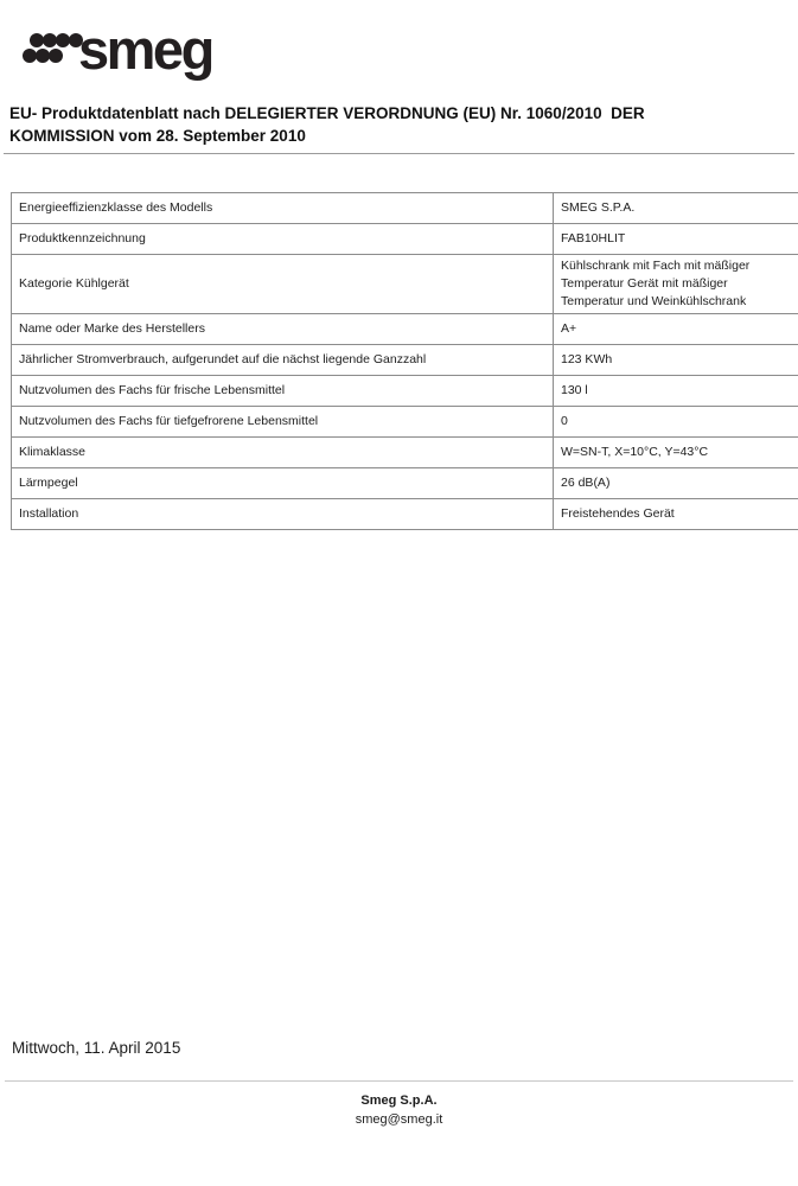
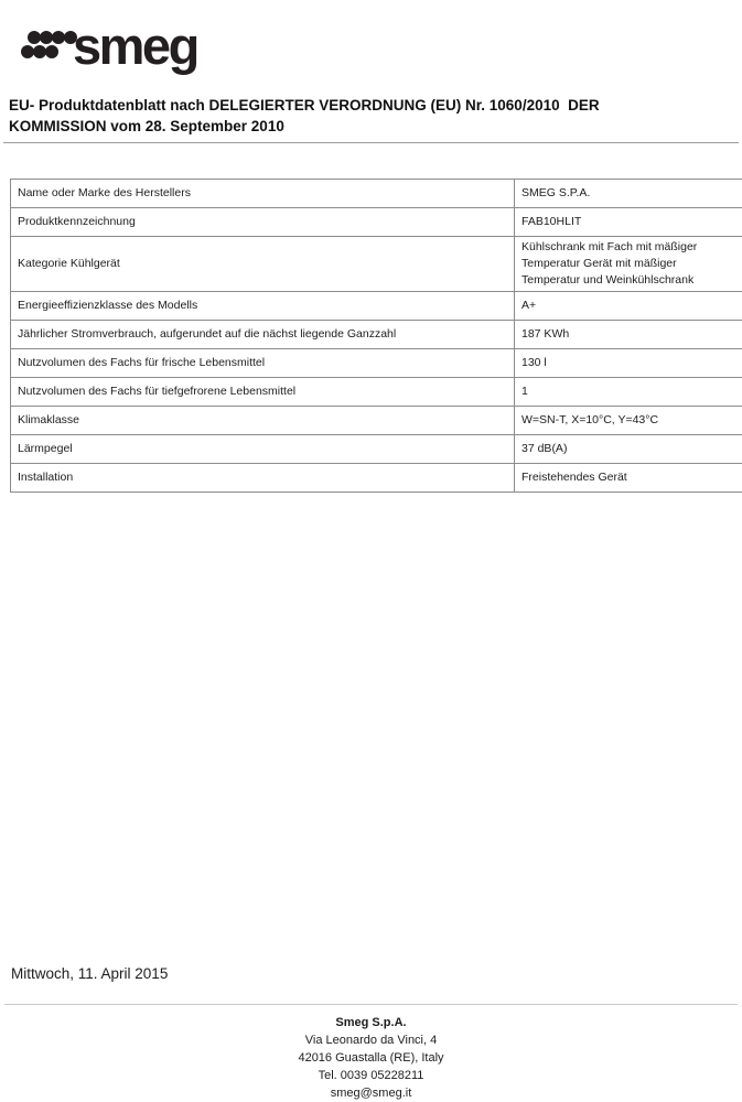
  smeg
  EU- Produktdatenblatt nach DELEGIERTER VERORDNUNG (EU) Nr. 1060/2010 DER
  KOMMISSION vom 28. September 2010
- Energieeffizienzklasse des Modells	SMEG S.P.A.
+ Name oder Marke des Herstellers	SMEG S.P.A.
  Produktkennzeichnung	FAB10HLIT
  Kategorie Kühlgerät	Kühlschrank mit Fach mit mäßiger Temperatur Gerät mit mäßiger Temperatur und Weinkühlschrank
- Name oder Marke des Herstellers	A+
+ Energieeffizienzklasse des Modells	A+
- Jährlicher Stromverbrauch, aufgerundet auf die nächst liegende Ganzzahl	123 KWh
+ Jährlicher Stromverbrauch, aufgerundet auf die nächst liegende Ganzzahl	187 KWh
  Nutzvolumen des Fachs für frische Lebensmittel	130 l
- Nutzvolumen des Fachs für tiefgefrorene Lebensmittel	0
+ Nutzvolumen des Fachs für tiefgefrorene Lebensmittel	1
  Klimaklasse	W=SN-T, X=10°C, Y=43°C
- Lärmpegel	26 dB(A)
+ Lärmpegel	37 dB(A)
  Installation	Freistehendes Gerät
  Mittwoch, 11. April 2015
  Smeg S.p.A.
+ Via Leonardo da Vinci, 4
+ 42016 Guastalla (RE), Italy
+ Tel. 0039 05228211
  smeg@smeg.it
